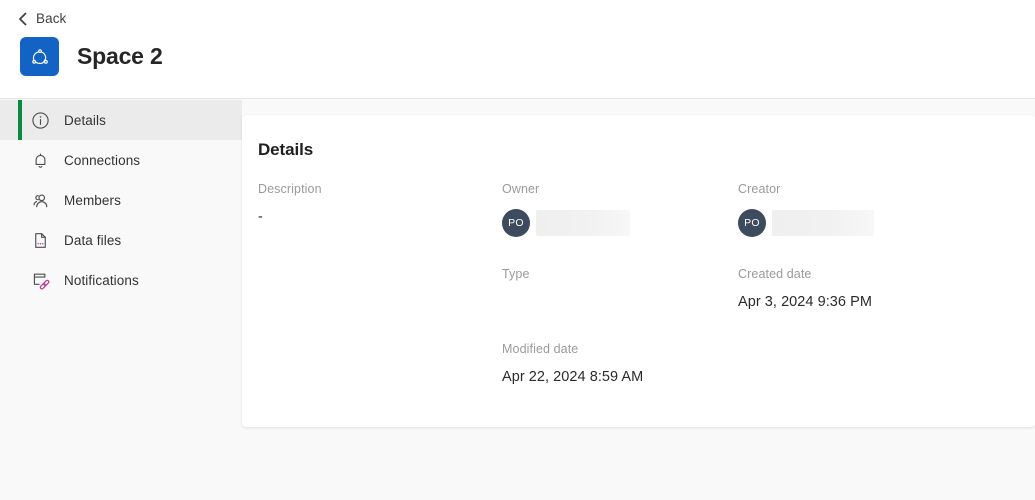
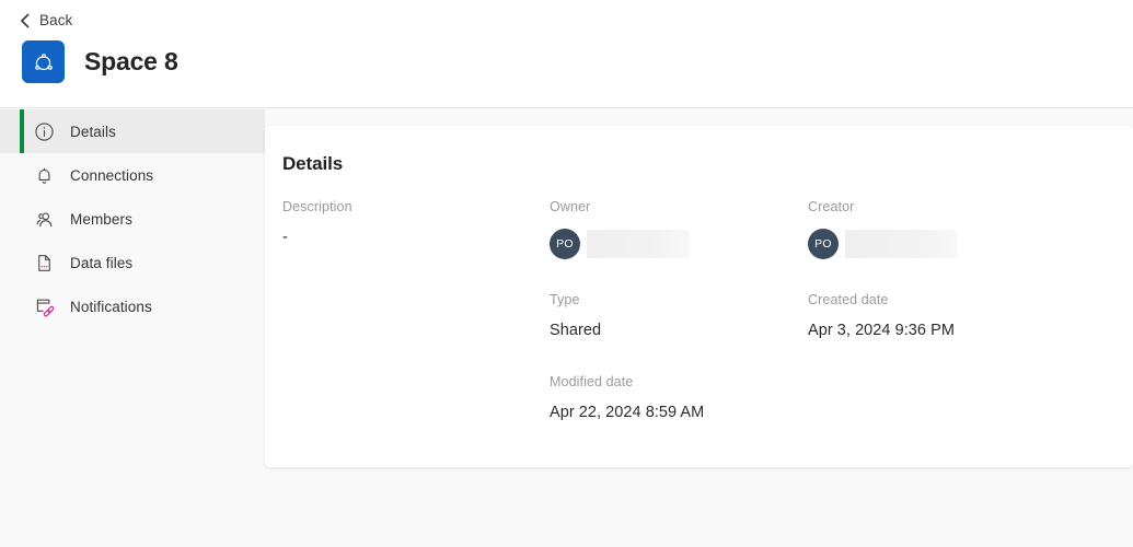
  Back
- Space 2
+ Space 8
  Details
  Connections
  Members
  Data files
  Notifications
  Details
  Description
  -
  Owner
  PO
  Creator
  PO
  Type
+ Shared
  Created date
  Apr 3, 2024 9:36 PM
  Modified date
  Apr 22, 2024 8:59 AM
